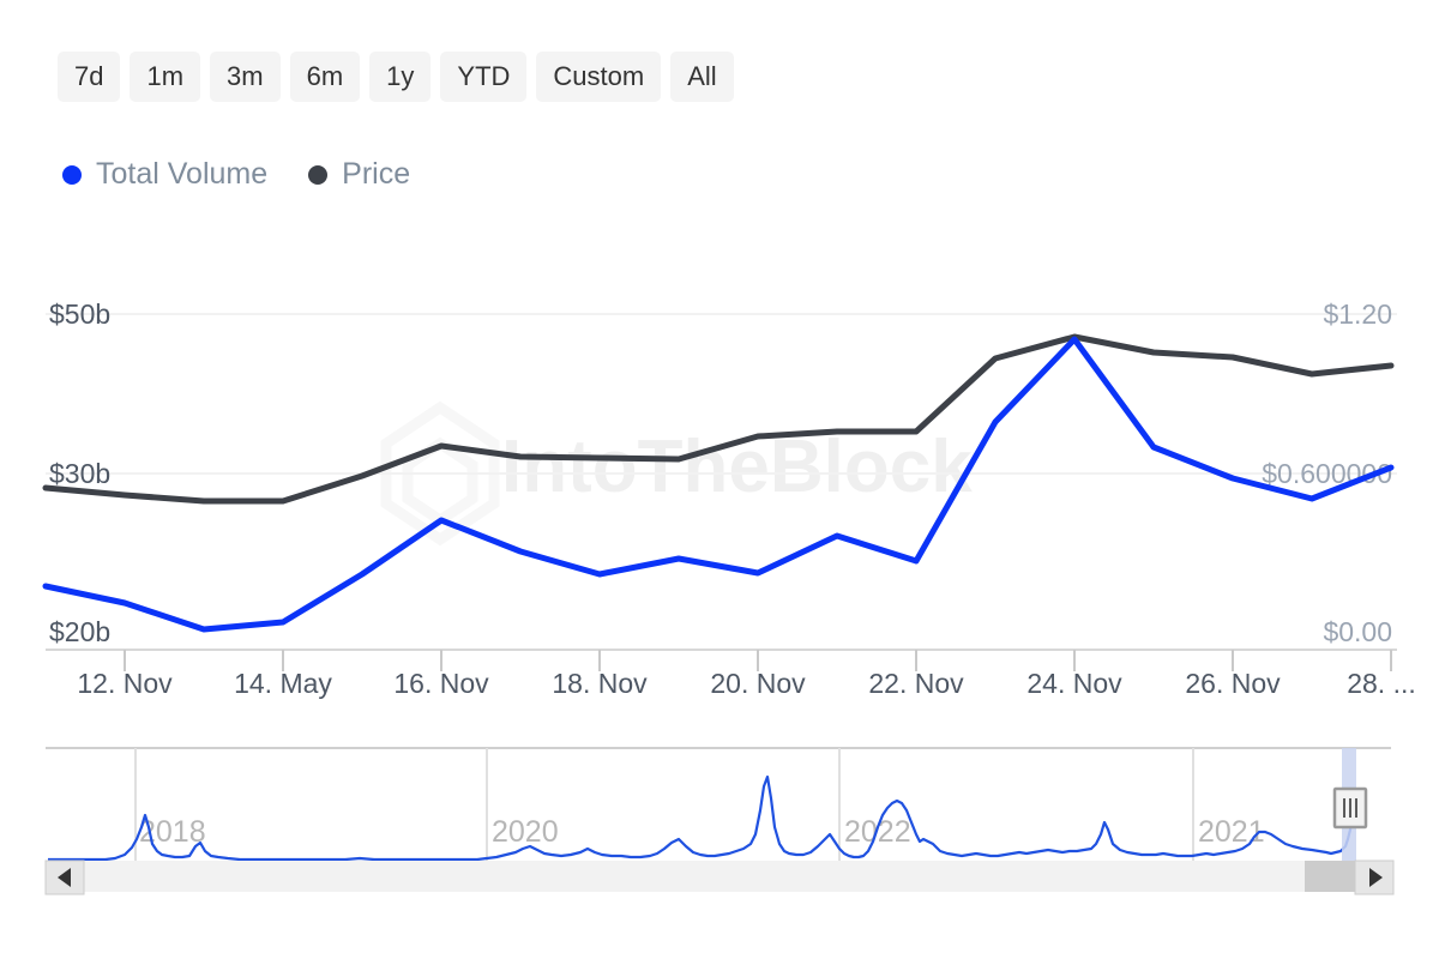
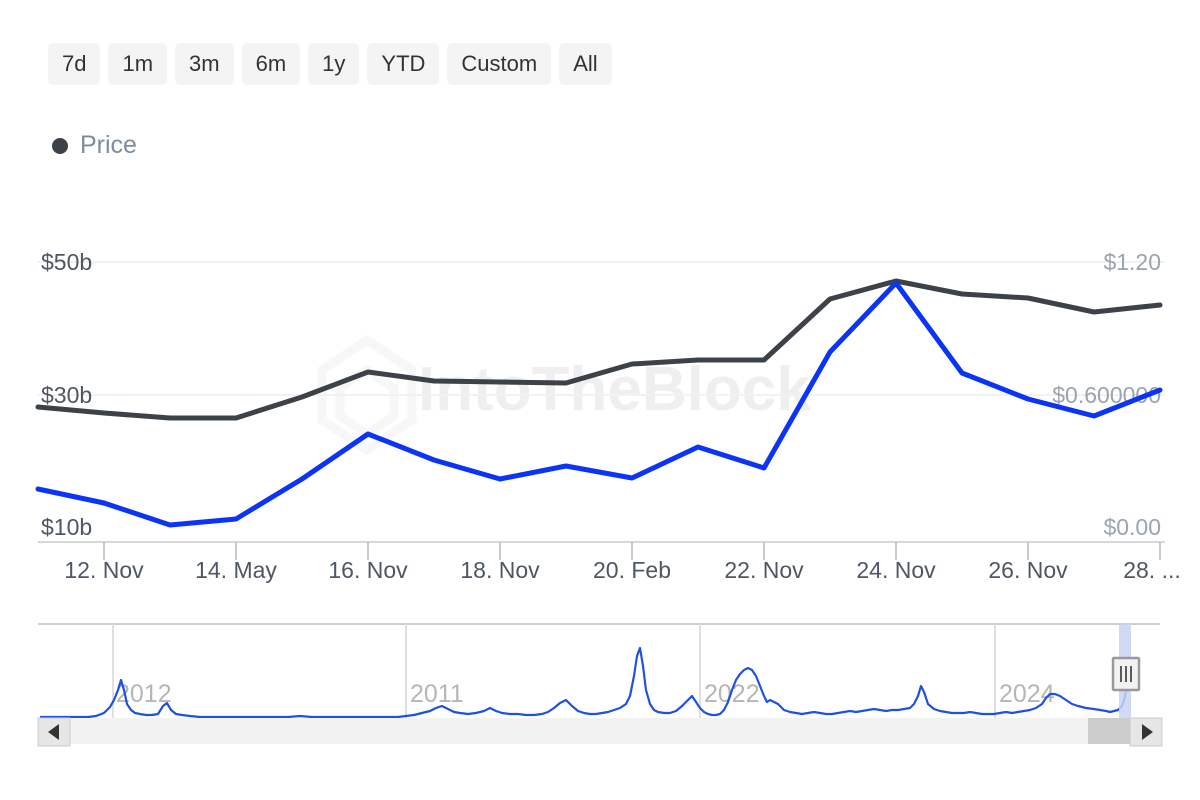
  7d
  1m
  3m
  6m
  1y
  YTD
  Custom
  All
- Total Volume
  Price
  IntoTheBlock
  $50b
  $30b
- $20b
+ $10b
  $1.20
  $0.60000
  $0.00
  12. Nov
  14. May
  16. Nov
  18. Nov
- 20. Nov
+ 20. Feb
  22. Nov
  24. Nov
  26. Nov
  28. ...
- 2018
+ 2012
- 2020
+ 2011
  2022
- 2021
+ 2024
